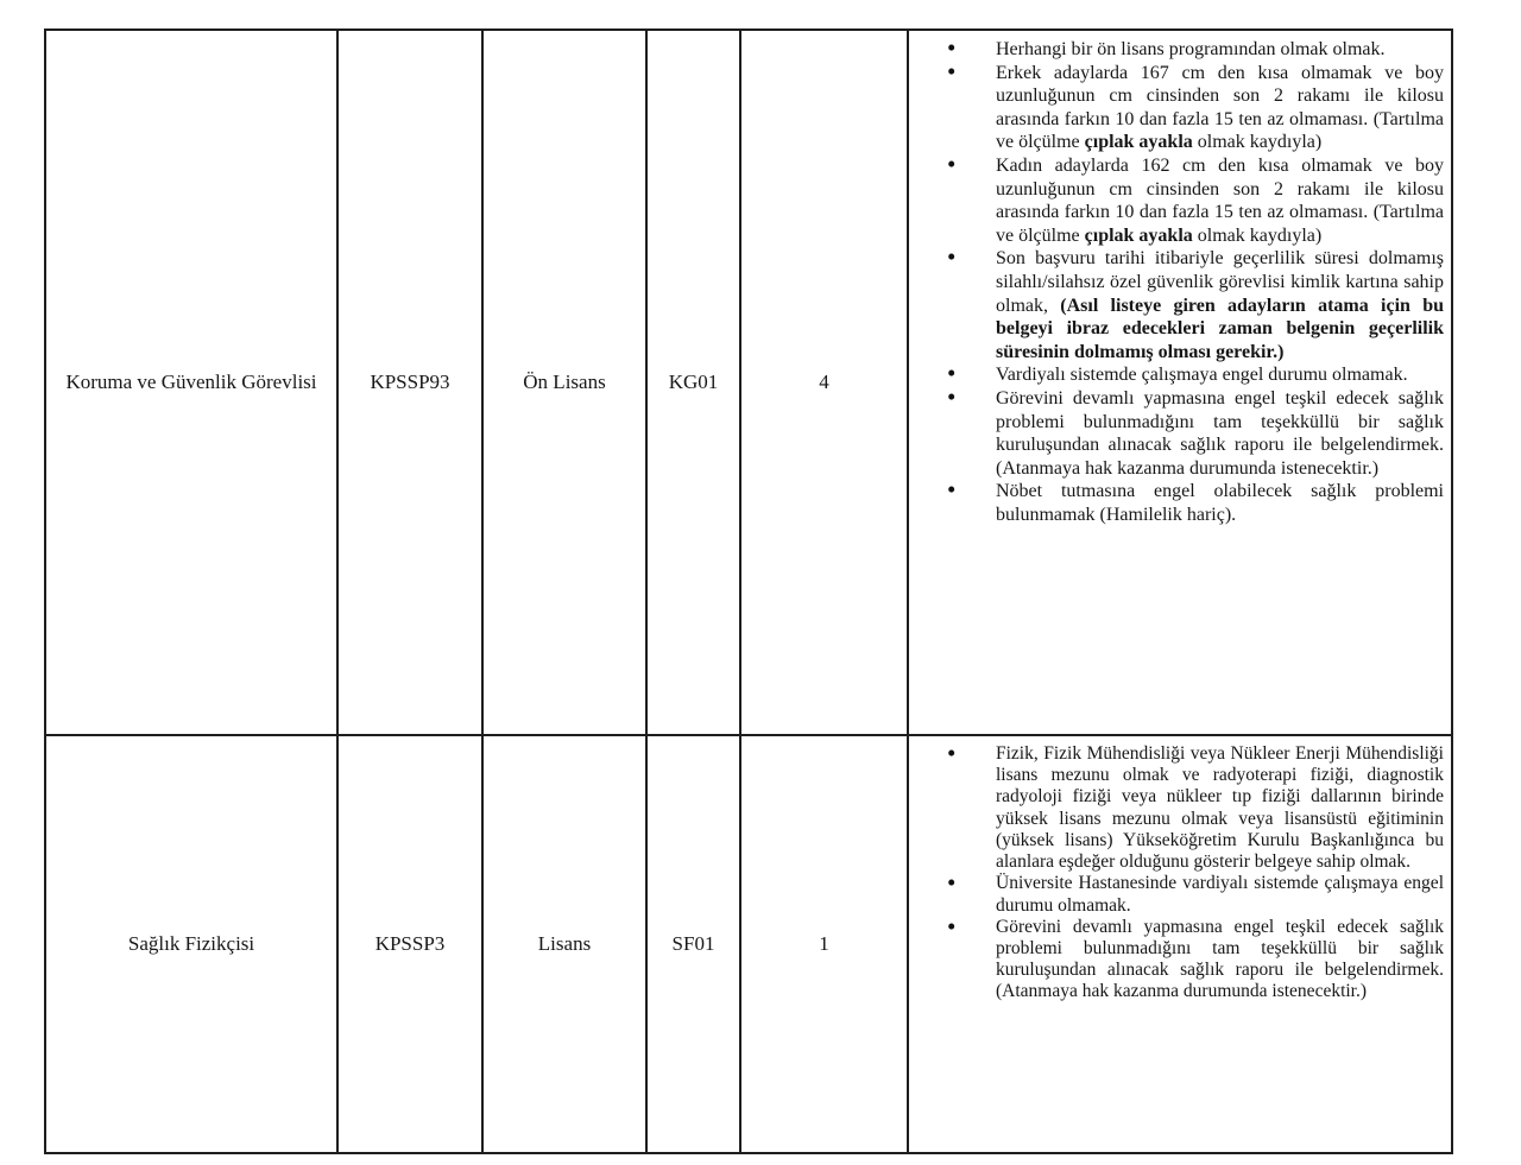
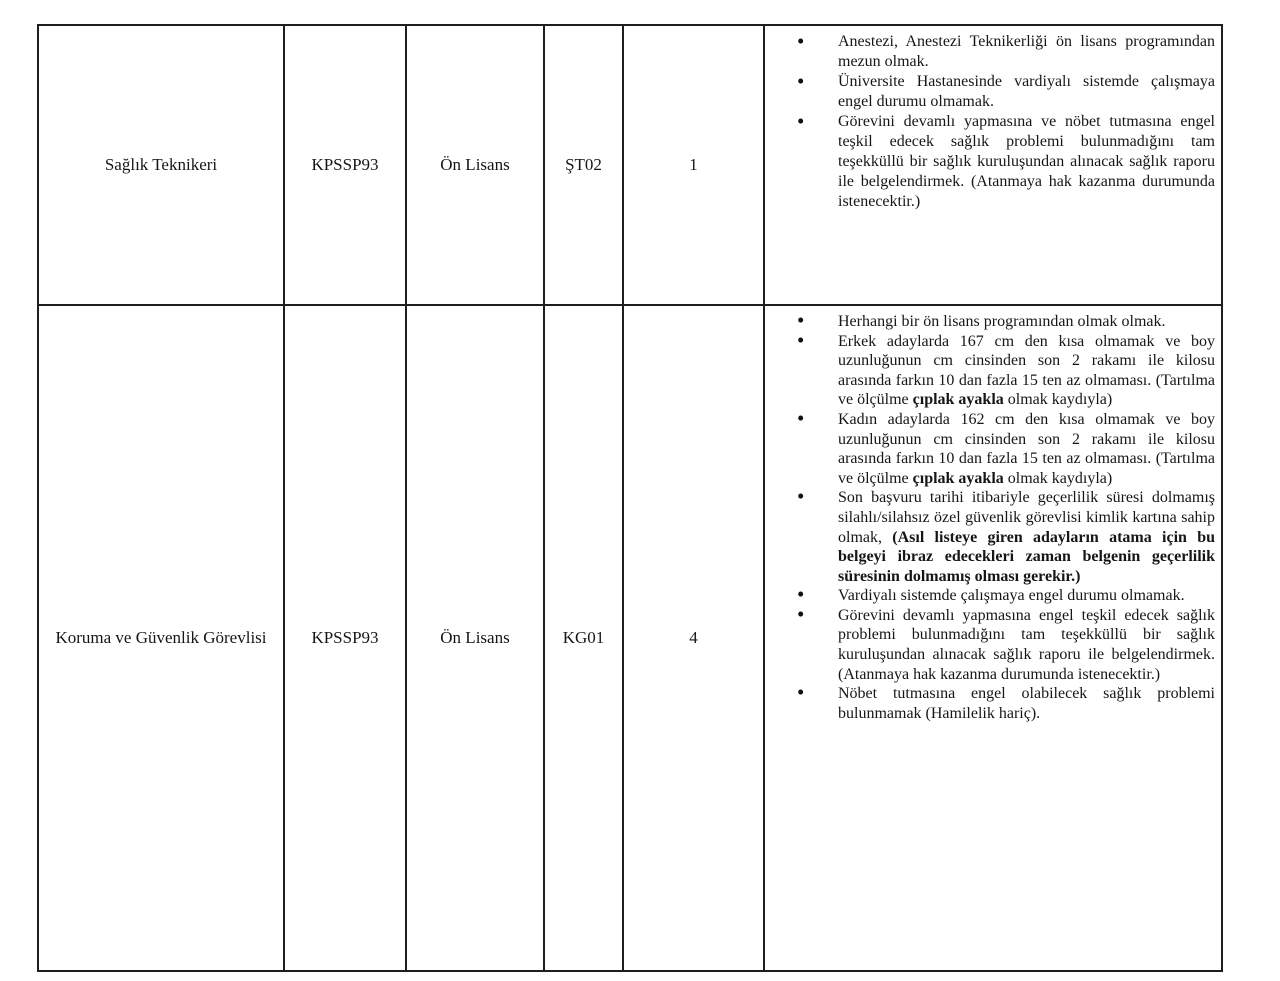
+ Sağlık Teknikeri	KPSSP93	Ön Lisans	ŞT02	1	Anestezi, Anestezi Teknikerliği ön lisans programından mezun olmak.Üniversite Hastanesinde vardiyalı sistemde çalışmaya engel durumu olmamak.Görevini devamlı yapmasına ve nöbet tutmasına engel teşkil edecek sağlık problemi bulunmadığını tam teşekküllü bir sağlık kuruluşundan alınacak sağlık raporu ile belgelendirmek. (Atanmaya hak kazanma durumunda istenecektir.)
  Koruma ve Güvenlik Görevlisi	KPSSP93	Ön Lisans	KG01	4	Herhangi bir ön lisans programından olmak olmak.Erkek adaylarda 167 cm den kısa olmamak ve boy uzunluğunun cm cinsinden son 2 rakamı ile kilosu arasında farkın 10 dan fazla 15 ten az olmaması. (Tartılma ve ölçülme çıplak ayakla olmak kaydıyla)Kadın adaylarda 162 cm den kısa olmamak ve boy uzunluğunun cm cinsinden son 2 rakamı ile kilosu arasında farkın 10 dan fazla 15 ten az olmaması. (Tartılma ve ölçülme çıplak ayakla olmak kaydıyla)Son başvuru tarihi itibariyle geçerlilik süresi dolmamış silahlı/silahsız özel güvenlik görevlisi kimlik kartına sahip olmak, (Asıl listeye giren adayların atama için bu belgeyi ibraz edecekleri zaman belgenin geçerlilik süresinin dolmamış olması gerekir.)Vardiyalı sistemde çalışmaya engel durumu olmamak.Görevini devamlı yapmasına engel teşkil edecek sağlık problemi bulunmadığını tam teşekküllü bir sağlık kuruluşundan alınacak sağlık raporu ile belgelendirmek. (Atanmaya hak kazanma durumunda istenecektir.)Nöbet tutmasına engel olabilecek sağlık problemi bulunmamak (Hamilelik hariç).
- Sağlık Fizikçisi	KPSSP3	Lisans	SF01	1	Fizik, Fizik Mühendisliği veya Nükleer Enerji Mühendisliği lisans mezunu olmak ve radyoterapi fiziği, diagnostik radyoloji fiziği veya nükleer tıp fiziği dallarının birinde yüksek lisans mezunu olmak veya lisansüstü eğitiminin (yüksek lisans) Yükseköğretim Kurulu Başkanlığınca bu alanlara eşdeğer olduğunu gösterir belgeye sahip olmak.Üniversite Hastanesinde vardiyalı sistemde çalışmaya engel durumu olmamak.Görevini devamlı yapmasına engel teşkil edecek sağlık problemi bulunmadığını tam teşekküllü bir sağlık kuruluşundan alınacak sağlık raporu ile belgelendirmek. (Atanmaya hak kazanma durumunda istenecektir.)
